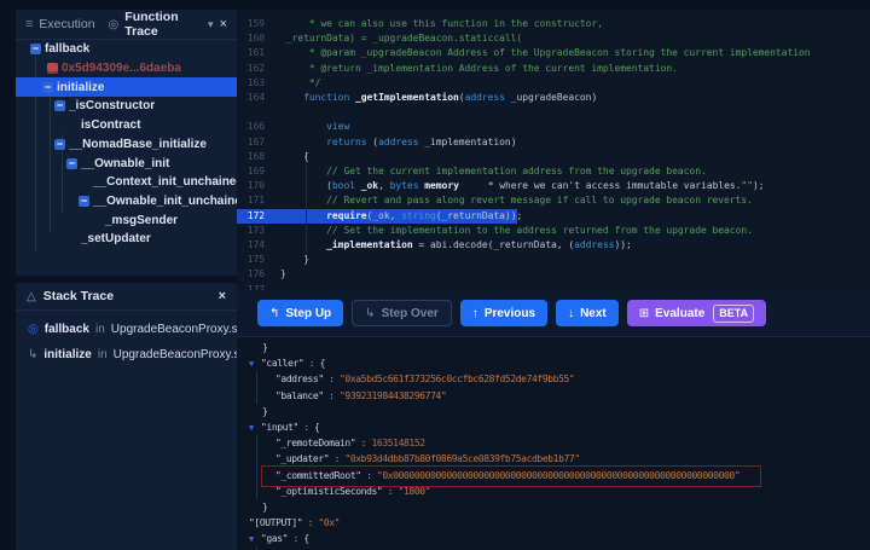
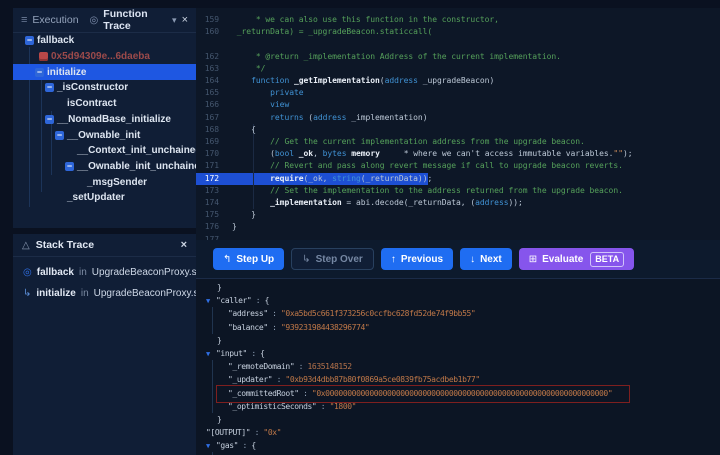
  ≡
  Execution
  ◎
  Function Trace
  ▾
  ×
  −
  fallback
  0x5d94309e...6daeba
  −
  initialize
  −
  _isConstructor
  isContract
  −
  __NomadBase_initialize
  −
  __Ownable_init
  __Context_init_unchaine
  −
  __Ownable_init_unchain
  _msgSender
  _setUpdater
  △
  Stack Trace
  ×
  ◎
  fallback
  in
  UpgradeBeaconProxy.s
  ↳
  initialize
  in
  UpgradeBeaconProxy.
  159
  * we can also use this function in the constructor,
  160
  _returnData) = _upgradeBeacon.staticcall(
- 161
- * @param _upgradeBeacon Address of the UpgradeBeacon storing the current implementation
  162
  * @return _implementation Address of the current implementation.
  163
  */
  164
  function _getImplementation(address _upgradeBeacon)
+ 165
+ private
  166
  view
  167
  returns (address _implementation)
  168
  {
  169
  // Get the current implementation address from the upgrade beacon.
  170
  (bool _ok, bytes memory * where we can't access immutable variables."");
  171
  // Revert and pass along revert message if call to upgrade beacon reverts.
  172
  require(_ok, string(_returnData));
  173
  // Set the implementation to the address returned from the upgrade beacon.
  174
  _implementation = abi.decode(_returnData, (address));
  175
  }
  176
  }
  ↰
  Step Up
  ↳
  Step Over
  ↑
  Previous
  ↓
  Next
  ⊞
  Evaluate
  BETA
  }
  ▼ "caller" : {
  "address" : "0xa5bd5c661f373256c0ccfbc628fd52de74f9bb55"
  "balance" : "939231984438296774"
  }
  ▼ "input" : {
  "_remoteDomain" : 1635148152
  "_updater" : "0xb93d4dbb87b80f0869a5ce0839fb75acdbeb1b77"
  "_committedRoot" : "0x0000000000000000000000000000000000000000000000000000000000000000"
  "_optimisticSeconds" : "1800"
  }
  "[OUTPUT]" : "0x"
  ▼ "gas" : {
